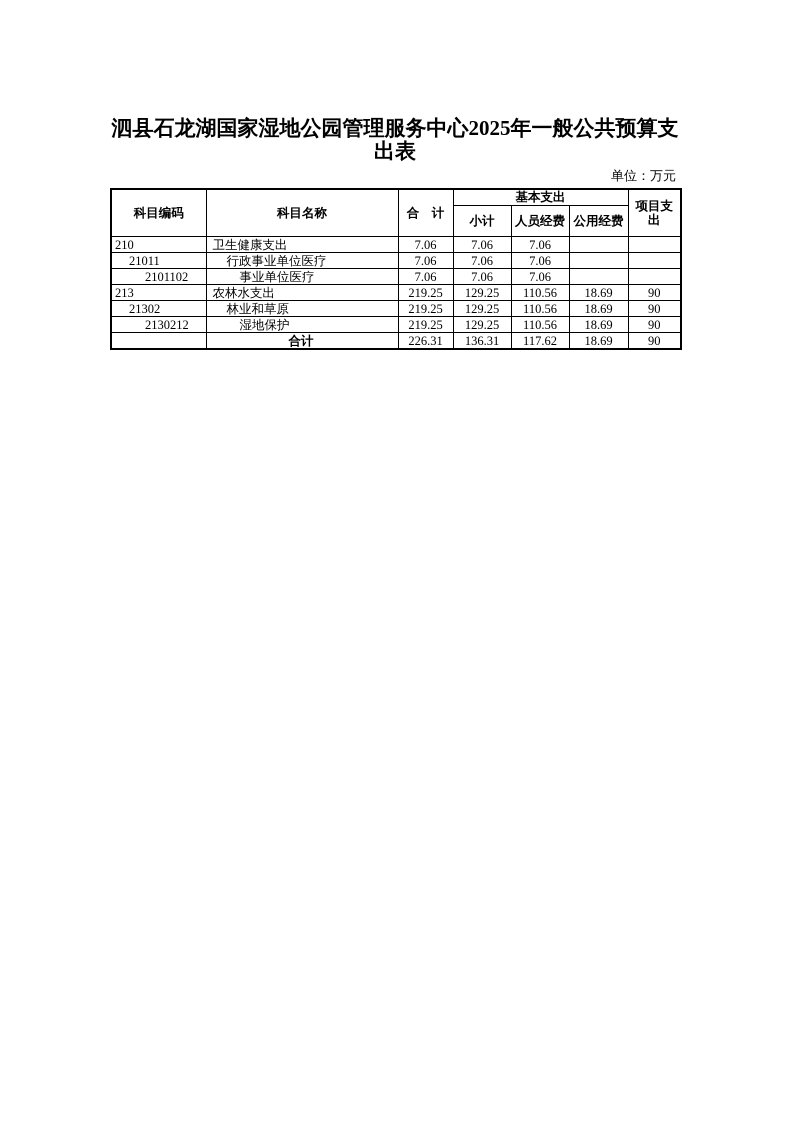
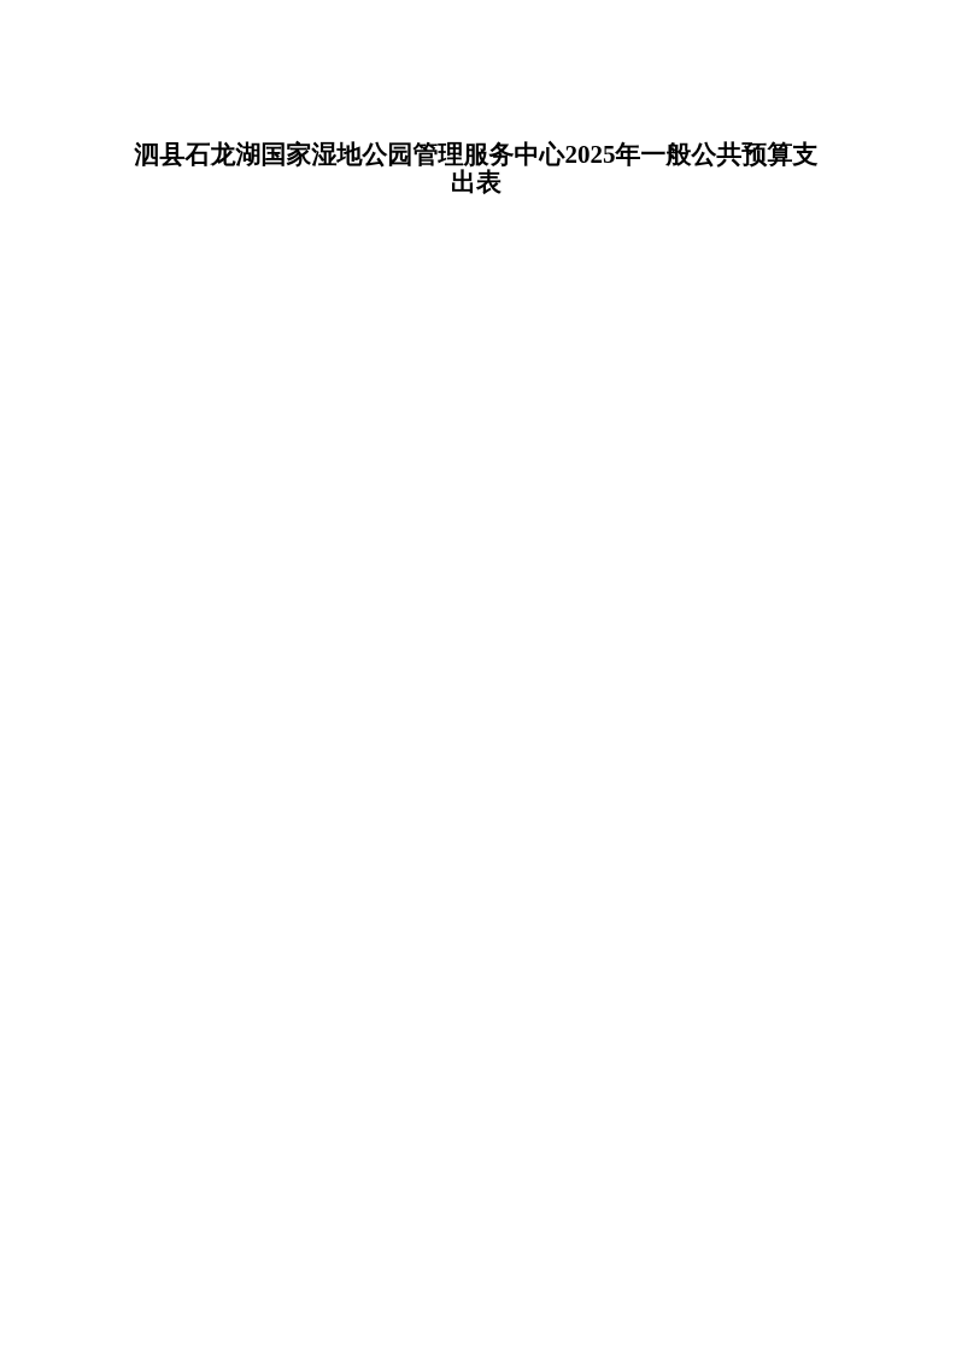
  泗县石龙湖国家湿地公园管理服务中心2025年一般公共预算支出表
- 单位：万元
- 科目编码	科目名称	合 计	基本支出	项目支出
- 小计	人员经费	公用经费
- 210	卫生健康支出	7.06	7.06	7.06
- 21011	行政事业单位医疗	7.06	7.06	7.06
- 2101102	事业单位医疗	7.06	7.06	7.06
- 213	农林水支出	219.25	129.25	110.56	18.69	90
- 21302	林业和草原	219.25	129.25	110.56	18.69	90
- 2130212	湿地保护	219.25	129.25	110.56	18.69	90
- 	合计	226.31	136.31	117.62	18.69	90
